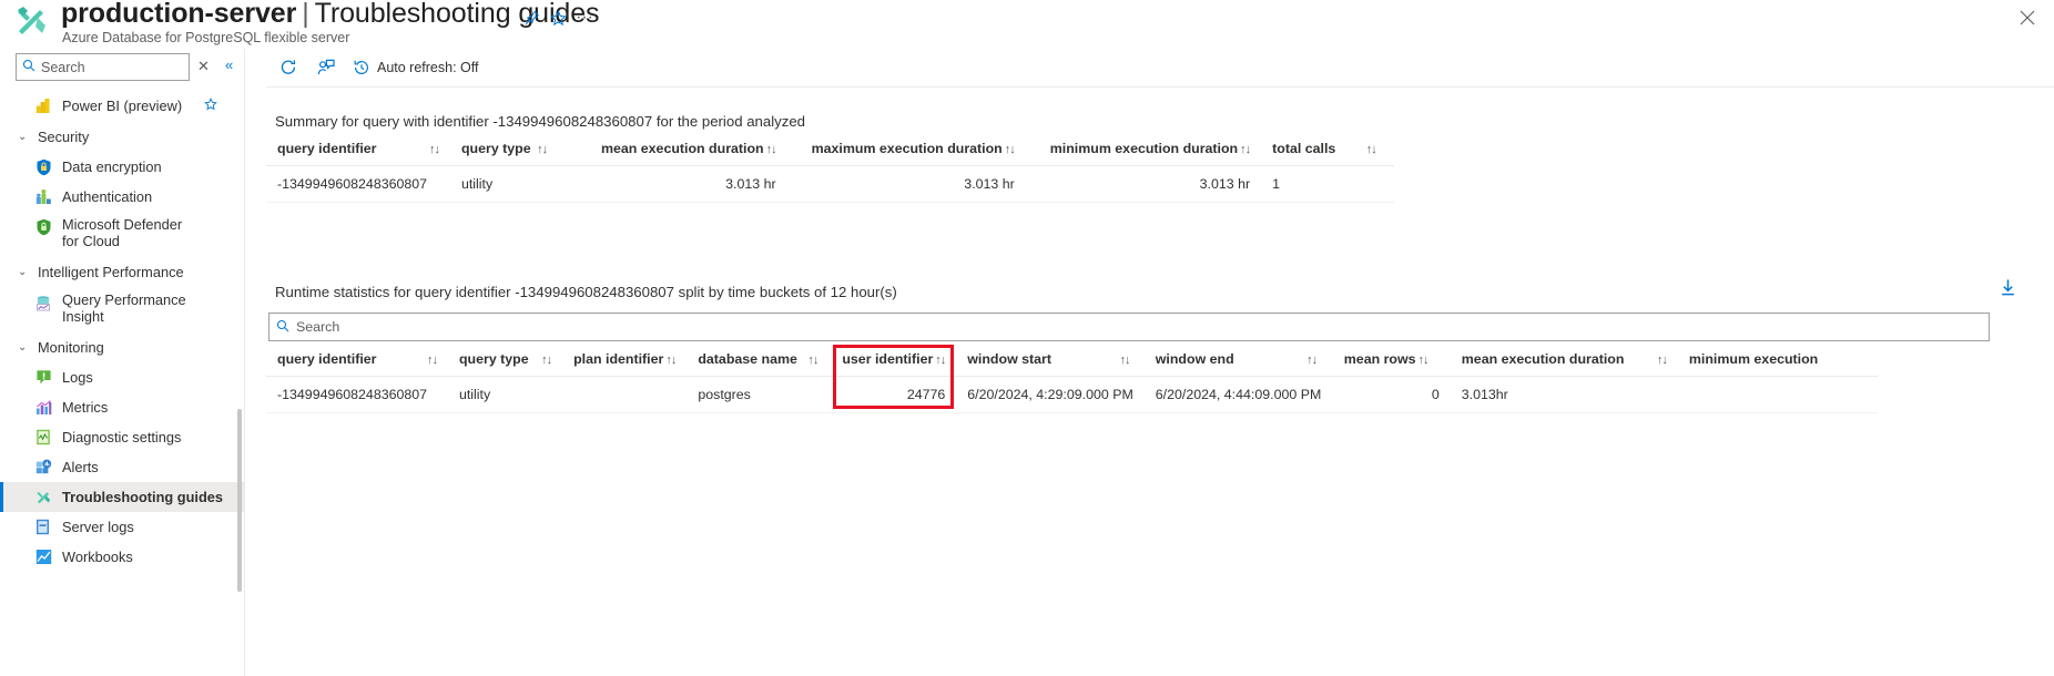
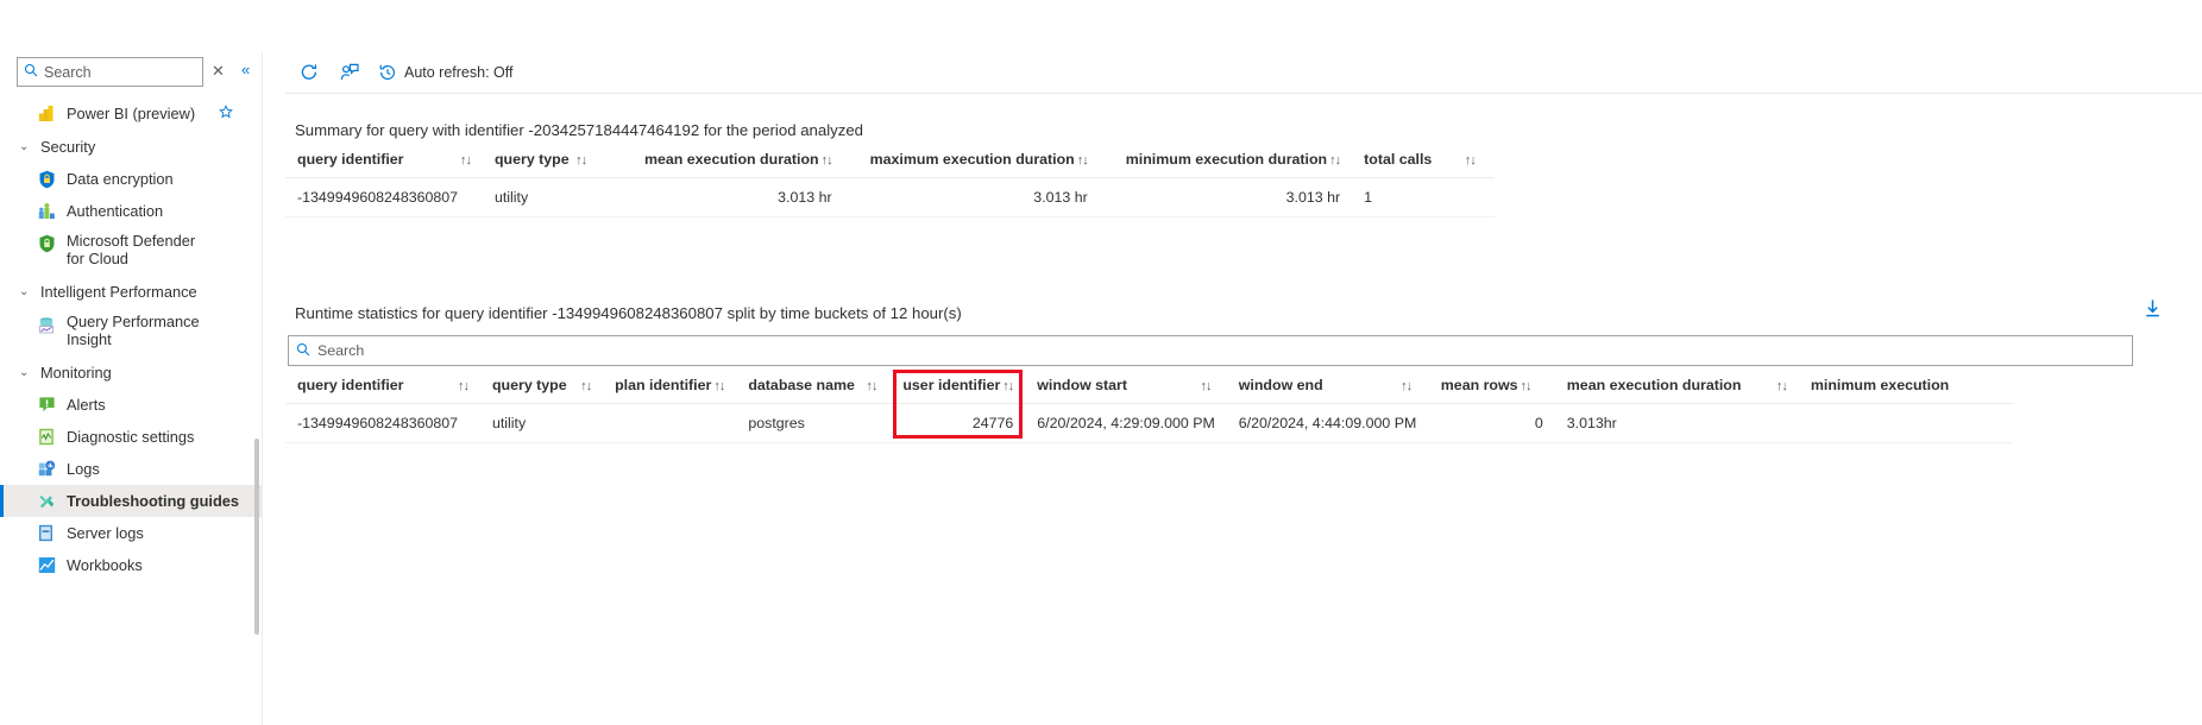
- production-server | Troubleshooting guides
- Azure Database for PostgreSQL flexible server
- ···
  Search
  ✕
  «
  Power BI (preview)
  ⌄
  Security
  Data encryption
  Authentication
  Microsoft Defender for Cloud
  ⌄
  Intelligent Performance
  Query Performance Insight
  ⌄
  Monitoring
- Logs
+ Alerts
- Metrics
  Diagnostic settings
- Alerts
+ Logs
  Troubleshooting guides
  Server logs
  Workbooks
  Auto refresh: Off
- Summary for query with identifier -1349949608248360807 for the period analyzed
+ Summary for query with identifier -2034257184447464192 for the period analyzed
  query identifier ↑↓	query type ↑↓	mean execution duration ↑↓	maximum execution duration ↑↓	minimum execution duration ↑↓	total calls ↑↓
  -1349949608248360807	utility	3.013 hr	3.013 hr	3.013 hr	1
  Runtime statistics for query identifier -1349949608248360807 split by time buckets of 12 hour(s)
  Search
  query identifier ↑↓	query type ↑↓	plan identifier ↑↓	database name ↑↓	user identifier ↑↓	window start ↑↓	window end ↑↓	mean rows ↑↓	mean execution duration ↑↓	minimum execution
  -1349949608248360807	utility		postgres	24776	6/20/2024, 4:29:09.000 PM	6/20/2024, 4:44:09.000 PM	0	3.013hr
